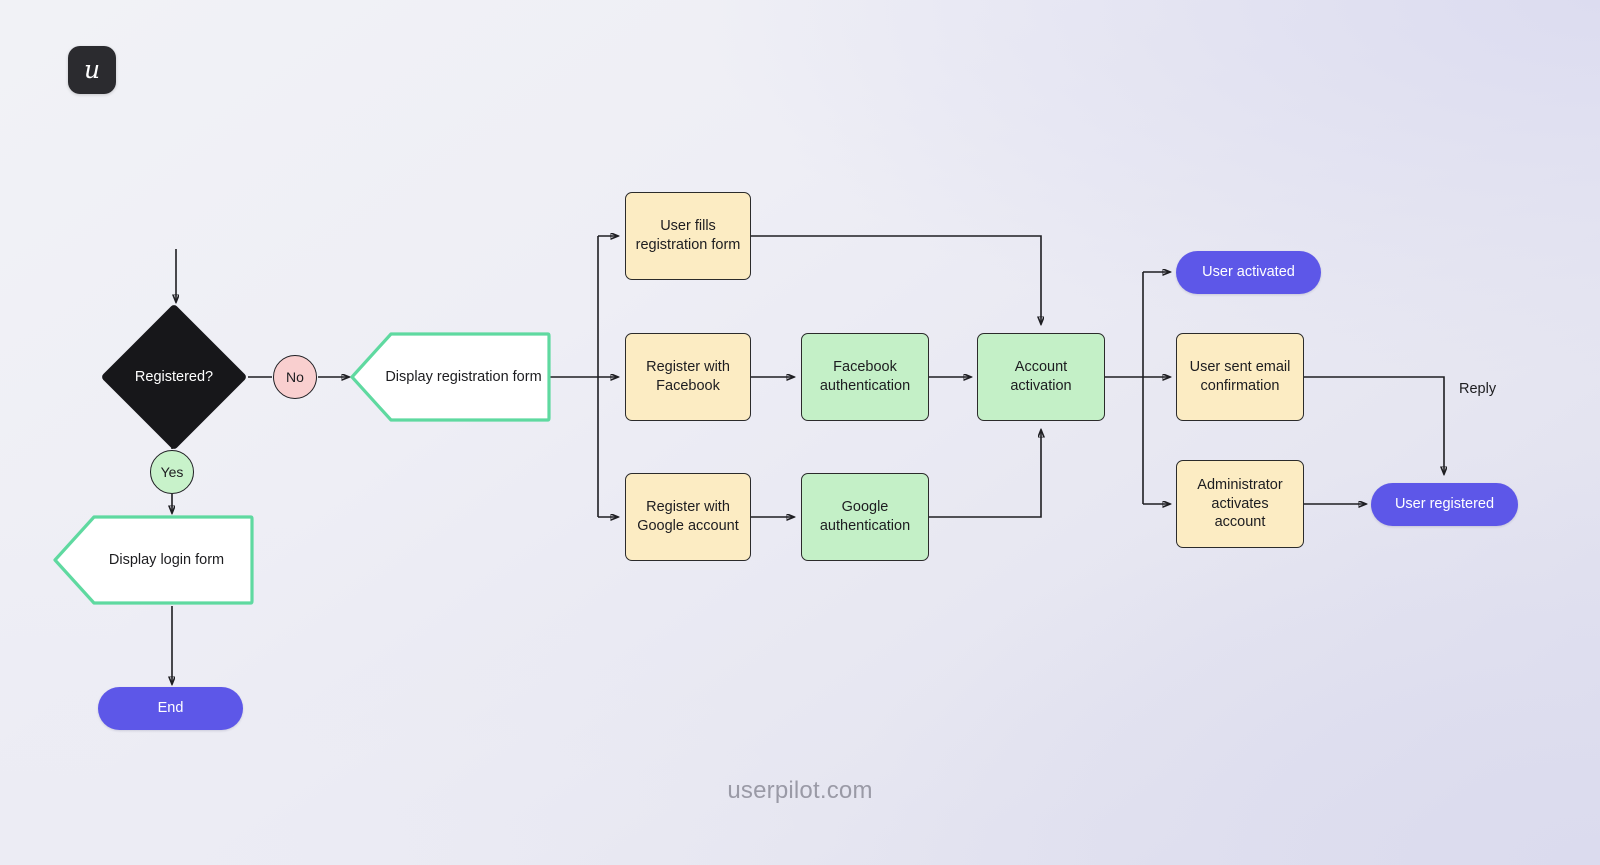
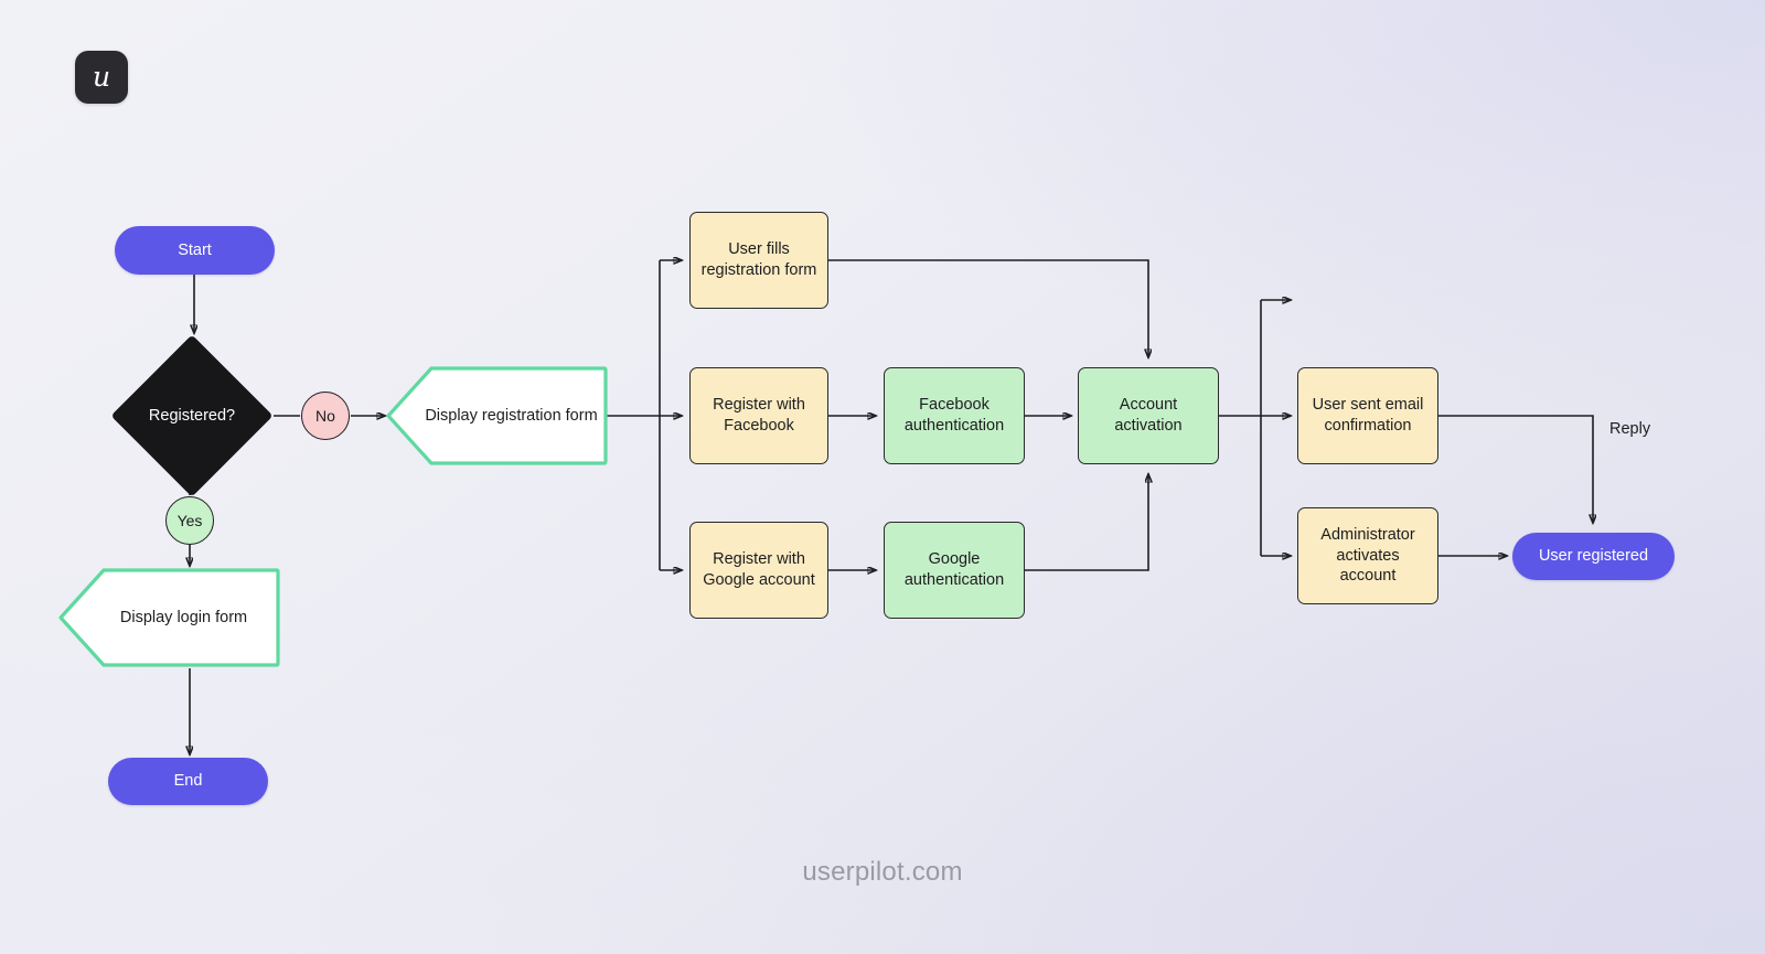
  u
+ Start
  Registered?
  No
  Yes
  Display login form
  End
  Display registration form
  User fills registration form
  Register with Facebook
  Register with Google account
  Facebook authentication
  Google authentication
  Account activation
- User activated
  User sent email confirmation
  Administrator activates account
  User registered
  Reply
  userpilot.com
